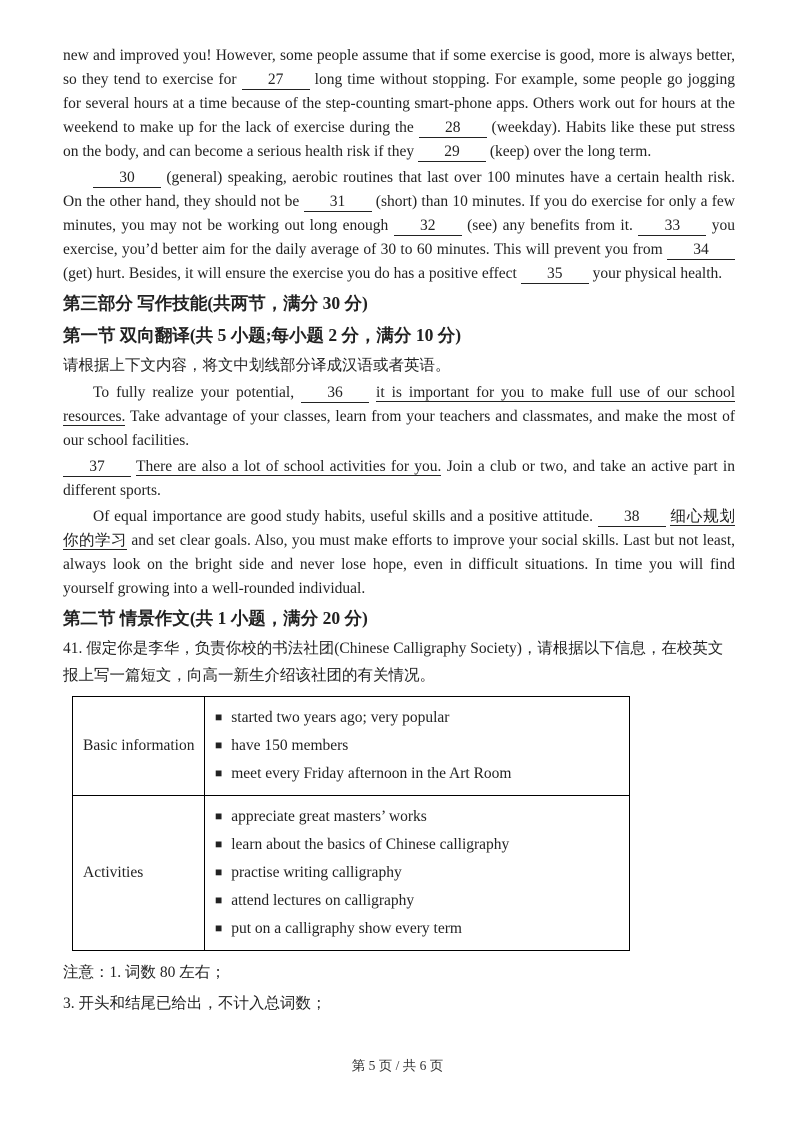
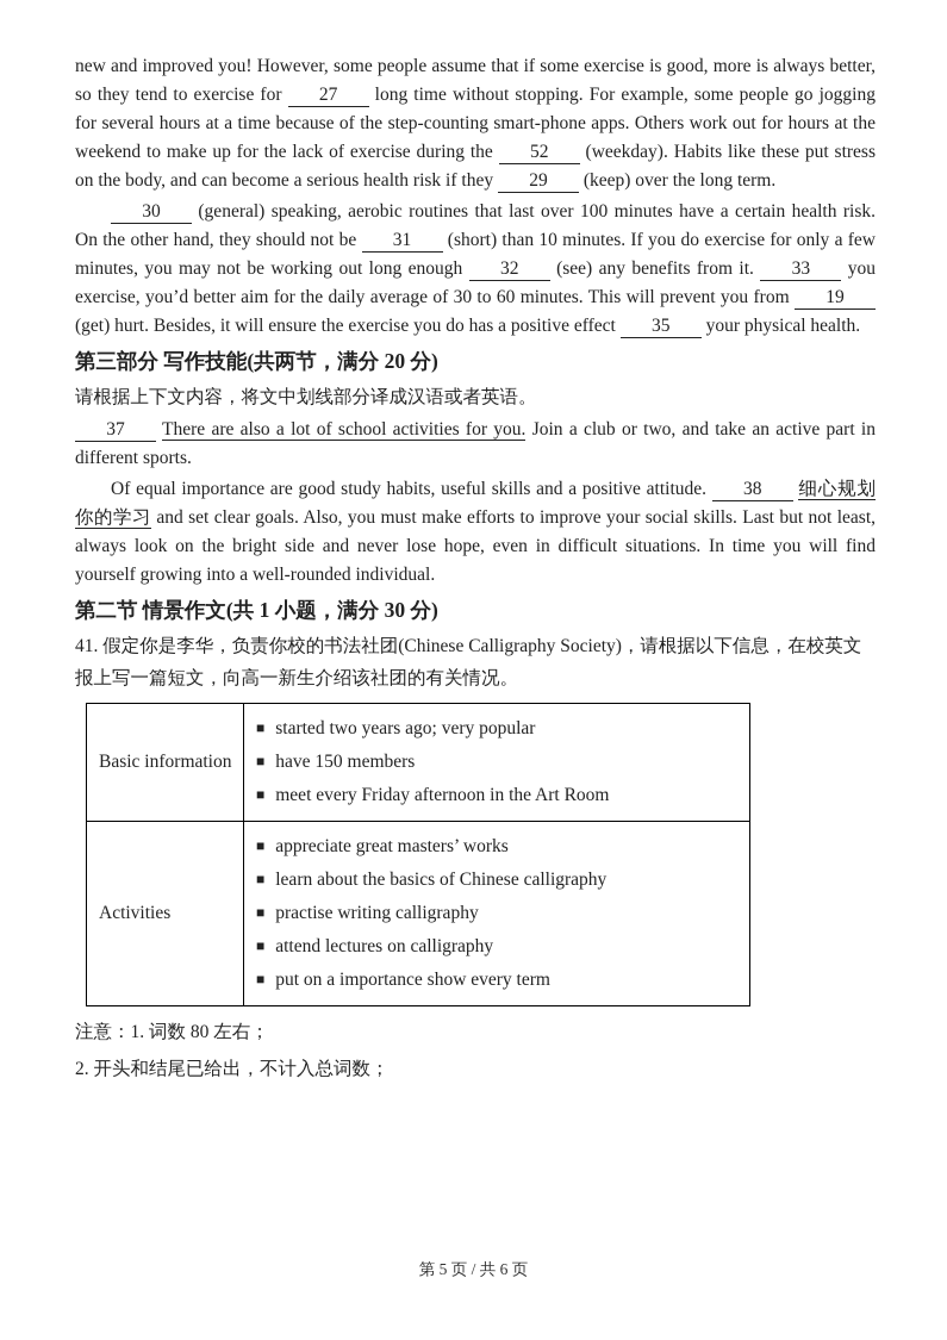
- new and improved you! However, some people assume that if some exercise is good, more is always better, so they tend to exercise for 27 long time without stopping. For example, some people go jogging for several hours at a time because of the step-counting smart-phone apps. Others work out for hours at the weekend to make up for the lack of exercise during the 28 (weekday). Habits like these put stress on the body, and can become a serious health risk if they 29 (keep) over the long term.
+ new and improved you! However, some people assume that if some exercise is good, more is always better, so they tend to exercise for 27 long time without stopping. For example, some people go jogging for several hours at a time because of the step-counting smart-phone apps. Others work out for hours at the weekend to make up for the lack of exercise during the 52 (weekday). Habits like these put stress on the body, and can become a serious health risk if they 29 (keep) over the long term.
- 30 (general) speaking, aerobic routines that last over 100 minutes have a certain health risk. On the other hand, they should not be 31 (short) than 10 minutes. If you do exercise for only a few minutes, you may not be working out long enough 32 (see) any benefits from it. 33 you exercise, you’d better aim for the daily average of 30 to 60 minutes. This will prevent you from 34 (get) hurt. Besides, it will ensure the exercise you do has a positive effect 35 your physical health.
+ 30 (general) speaking, aerobic routines that last over 100 minutes have a certain health risk. On the other hand, they should not be 31 (short) than 10 minutes. If you do exercise for only a few minutes, you may not be working out long enough 32 (see) any benefits from it. 33 you exercise, you’d better aim for the daily average of 30 to 60 minutes. This will prevent you from 19 (get) hurt. Besides, it will ensure the exercise you do has a positive effect 35 your physical health.
- 第三部分 写作技能(共两节，满分 30 分)
+ 第三部分 写作技能(共两节，满分 20 分)
- 第一节 双向翻译(共 5 小题;每小题 2 分，满分 10 分)
  请根据上下文内容，将文中划线部分译成汉语或者英语。
- To fully realize your potential, 36 it is important for you to make full use of our school resources. Take advantage of your classes, learn from your teachers and classmates, and make the most of our school facilities.
  37 There are also a lot of school activities for you. Join a club or two, and take an active part in different sports.
  Of equal importance are good study habits, useful skills and a positive attitude. 38 细心规划你的学习 and set clear goals. Also, you must make efforts to improve your social skills. Last but not least, always look on the bright side and never lose hope, even in difficult situations. In time you will find yourself growing into a well-rounded individual.
- 第二节 情景作文(共 1 小题，满分 20 分)
+ 第二节 情景作文(共 1 小题，满分 30 分)
  41. 假定你是李华，负责你校的书法社团(Chinese Calligraphy Society)，请根据以下信息，在校英文报上写一篇短文，向高一新生介绍该社团的有关情况。
  Basic information	■ started two years ago; very popular■ have 150 members■ meet every Friday afternoon in the Art Room
- Activities	■ appreciate great masters’ works■ learn about the basics of Chinese calligraphy■ practise writing calligraphy■ attend lectures on calligraphy■ put on a calligraphy show every term
+ Activities	■ appreciate great masters’ works■ learn about the basics of Chinese calligraphy■ practise writing calligraphy■ attend lectures on calligraphy■ put on a importance show every term
  注意：1. 词数 80 左右；
- 3. 开头和结尾已给出，不计入总词数；
+ 2. 开头和结尾已给出，不计入总词数；
  第 5 页 / 共 6 页
